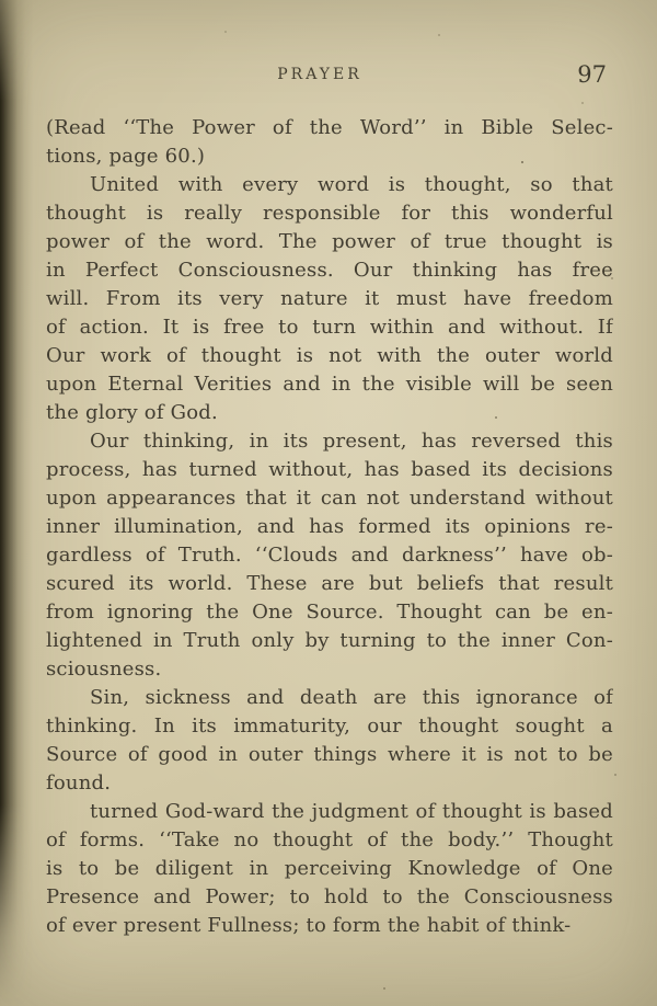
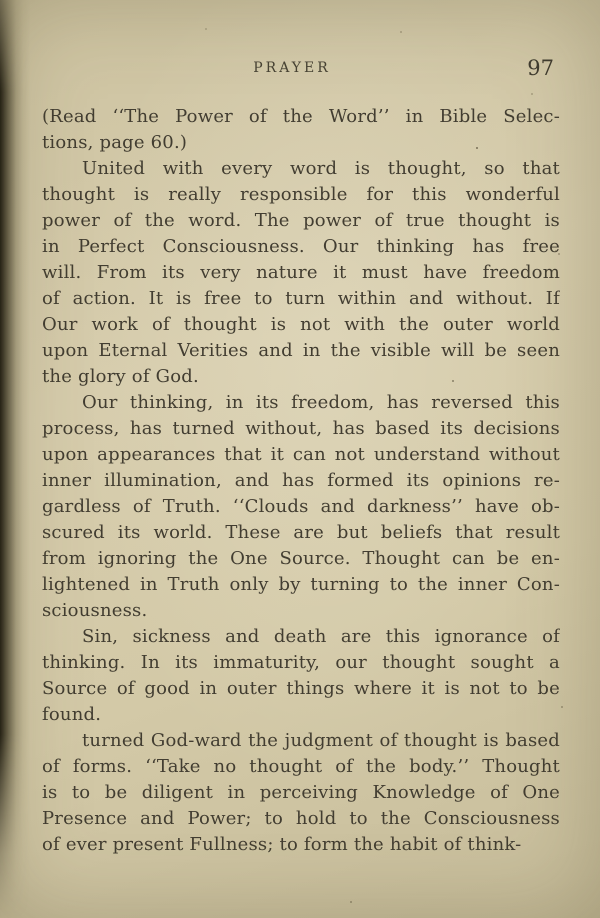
  PRAYER
  97
  (Read ‘‘The Power of the Word’’ in Bible Selec-
  tions, page 60.)
  United with every word is thought, so that
  thought is really responsible for this wonderful
  power of the word. The power of true thought is
  in Perfect Consciousness. Our thinking has free
  will. From its very nature it must have freedom
  of action. It is free to turn within and without. If
  Our work of thought is not with the outer world
  upon Eternal Verities and in the visible will be seen
  the glory of God.
- Our thinking, in its present, has reversed this
+ Our thinking, in its freedom, has reversed this
  process, has turned without, has based its decisions
  upon appearances that it can not understand without
  inner illumination, and has formed its opinions re-
  gardless of Truth. ‘‘Clouds and darkness’’ have ob-
  scured its world. These are but beliefs that result
  from ignoring the One Source. Thought can be en-
  lightened in Truth only by turning to the inner Con-
  sciousness.
  Sin, sickness and death are this ignorance of
  thinking. In its immaturity, our thought sought a
  Source of good in outer things where it is not to be
  found.
  turned God-ward the judgment of thought is based
  of forms. ‘‘Take no thought of the body.’’ Thought
  is to be diligent in perceiving Knowledge of One
  Presence and Power; to hold to the Consciousness
  of ever present Fullness; to form the habit of think-
